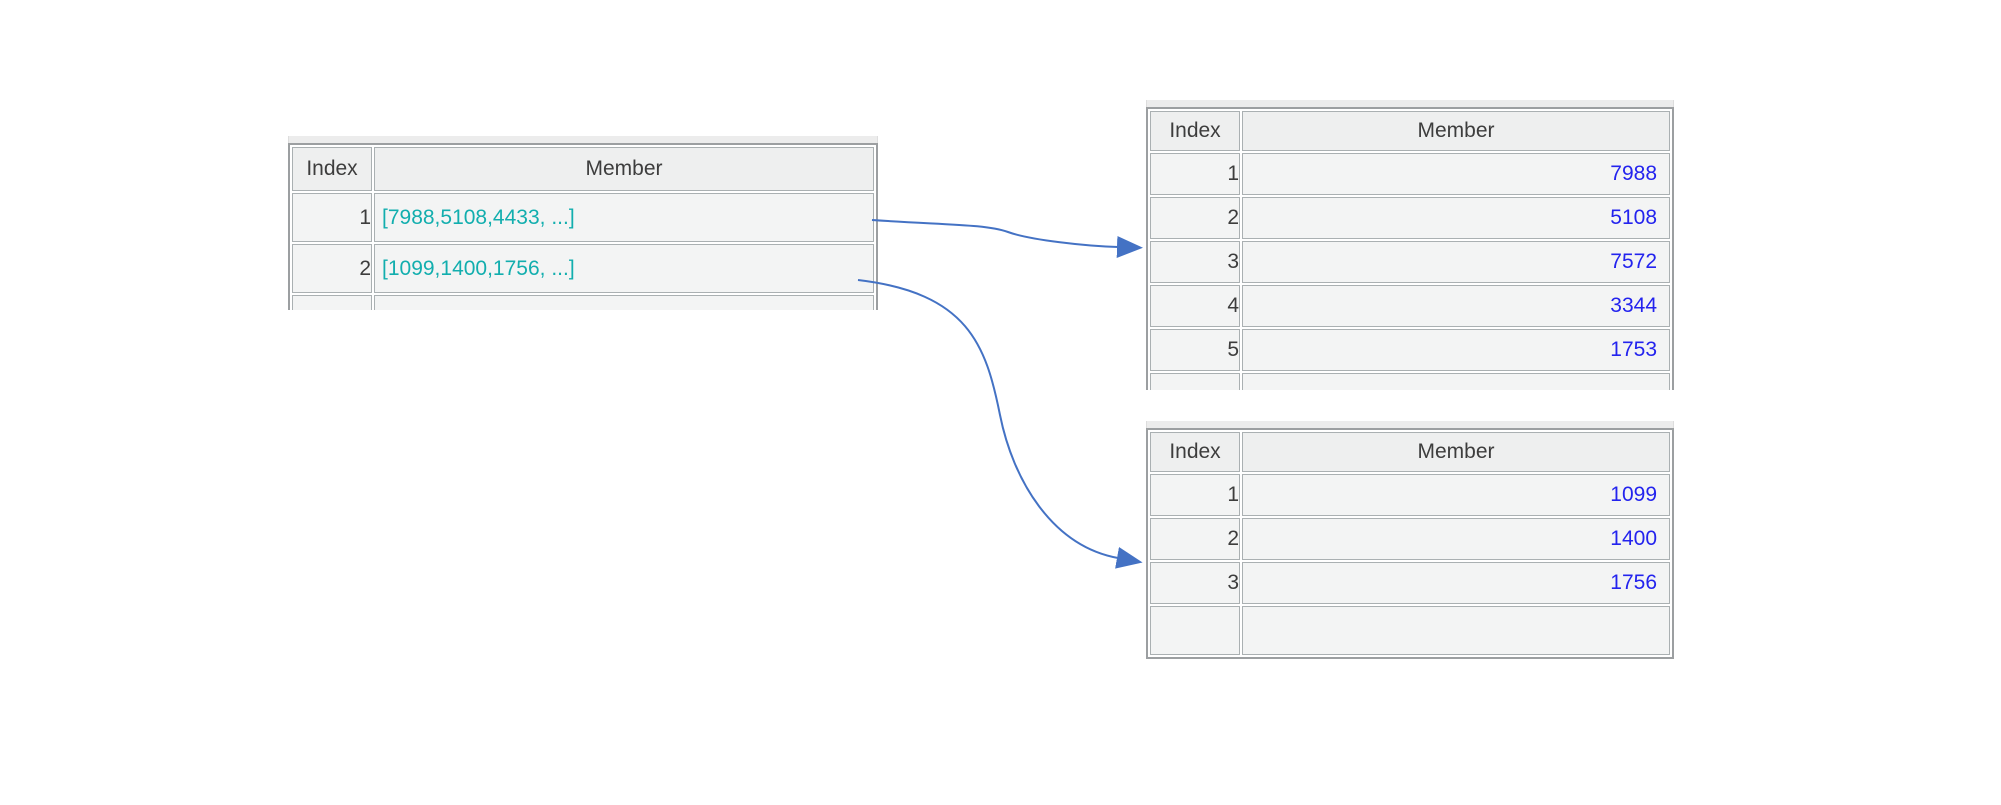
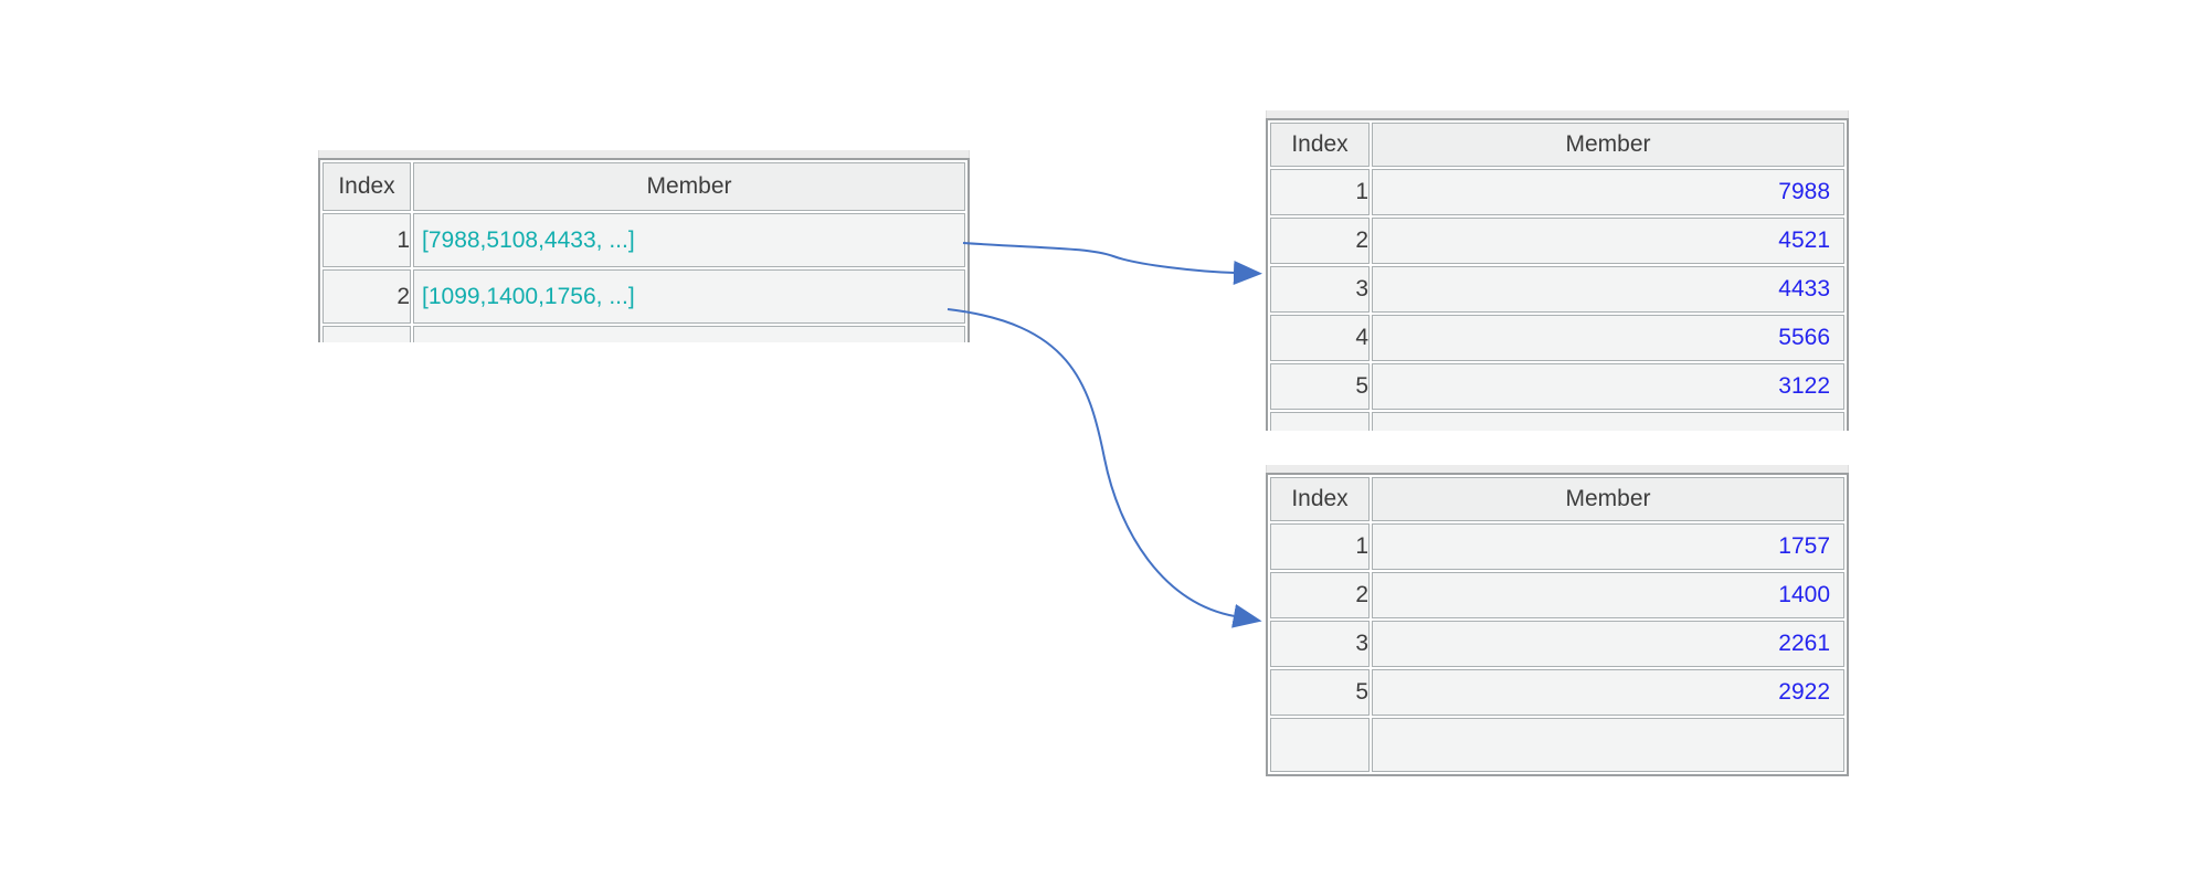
  Index	Member
  1	[7988,5108,4433, ...]
  2	[1099,1400,1756, ...]
  Index	Member
  1	7988
- 2	5108
+ 2	4521
- 3	7572
+ 3	4433
- 4	3344
+ 4	5566
- 5	1753
+ 5	3122
  Index	Member
- 1	1099
+ 1	1757
  2	1400
- 3	1756
+ 3	2261
+ 5	2922
